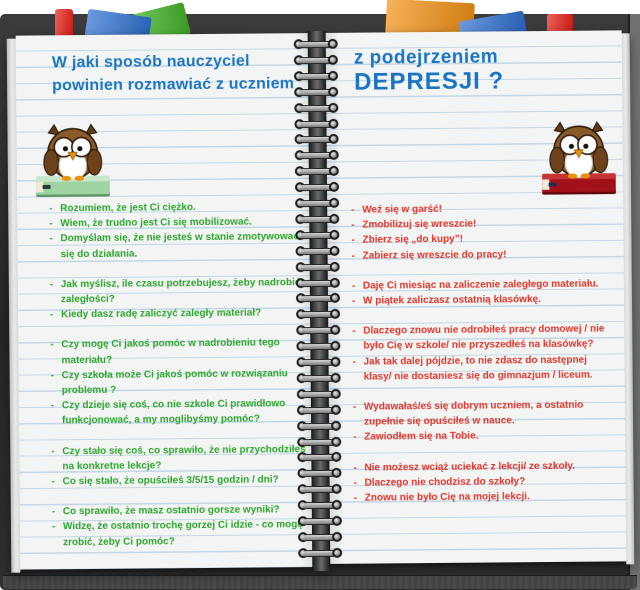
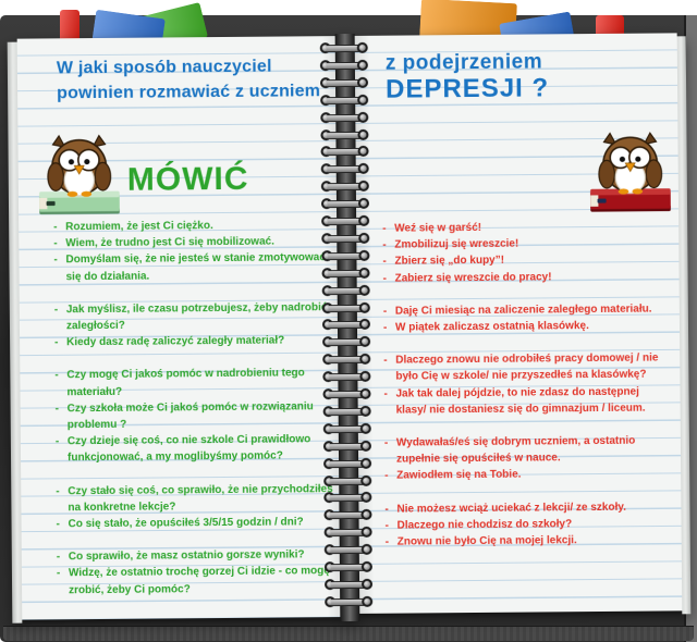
  W jaki sposób nauczyciel
  powinien rozmawiać z uczniem
+ MÓWIĆ
  -
  Rozumiem, że jest Ci ciężko.
  -
  Wiem, że trudno jest Ci się mobilizować.
  -
  Domyślam się, że nie jesteś w stanie zmotywowa się do działania.
  -
  Jak myślisz, ile czasu potrzebujesz, żeby nadrobi zaległości?
  -
  Kiedy dasz radę zaliczyć zaległy materiał?
  -
  Czy mogę Ci jakoś pomóc w nadrobieniu tego materiału?
  -
  Czy szkoła może Ci jakoś pomóc w rozwiązaniu problemu ?
  -
  Czy dzieje się coś, co nie szkole Ci prawidłowo funkcjonować, a my moglibyśmy pomóc?
  -
  Czy stało się coś, co sprawiło, że nie przychodziłe na konkretne lekcje?
  -
  Co się stało, że opuściłeś 3/5/15 godzin / dni?
  -
  Co sprawiło, że masz ostatnio gorsze wyniki?
  -
  Widzę, że ostatnio trochę gorzej Ci idzie - co mog zrobić, żeby Ci pomóc?
  z podejrzeniem
  DEPRESJI ?
  -
  Weź się w garść!
  -
  Zmobilizuj się wreszcie!
  -
  Zbierz się „do kupy”!
  -
  Zabierz się wreszcie do pracy!
  -
  Daję Ci miesiąc na zaliczenie zaległego materiału.
  -
  W piątek zaliczasz ostatnią klasówkę.
  -
  Dlaczego znowu nie odrobiłeś pracy domowej / nie było Cię w szkole/ nie przyszedłeś na klasówkę?
  -
  Jak tak dalej pójdzie, to nie zdasz do następnej klasy/ nie dostaniesz się do gimnazjum / liceum.
  -
  Wydawałaś/eś się dobrym uczniem, a ostatnio zupełnie się opuściłeś w nauce.
  -
  Zawiodłem się na Tobie.
  -
  Nie możesz wciąż uciekać z lekcji/ ze szkoły.
  -
  Dlaczego nie chodzisz do szkoły?
  -
  Znowu nie było Cię na mojej lekcji.
